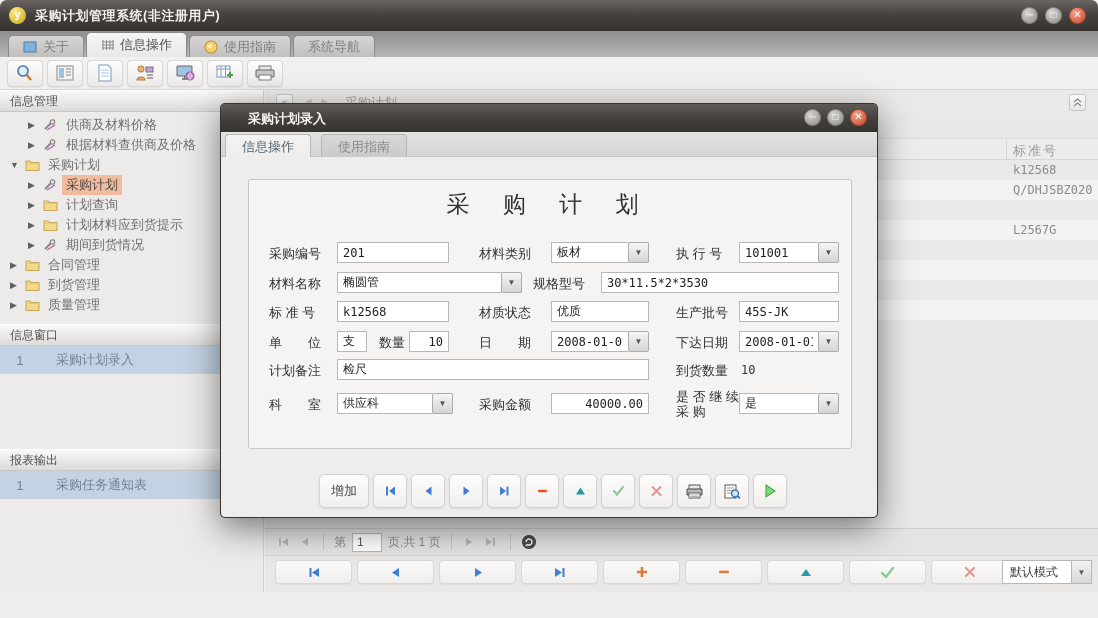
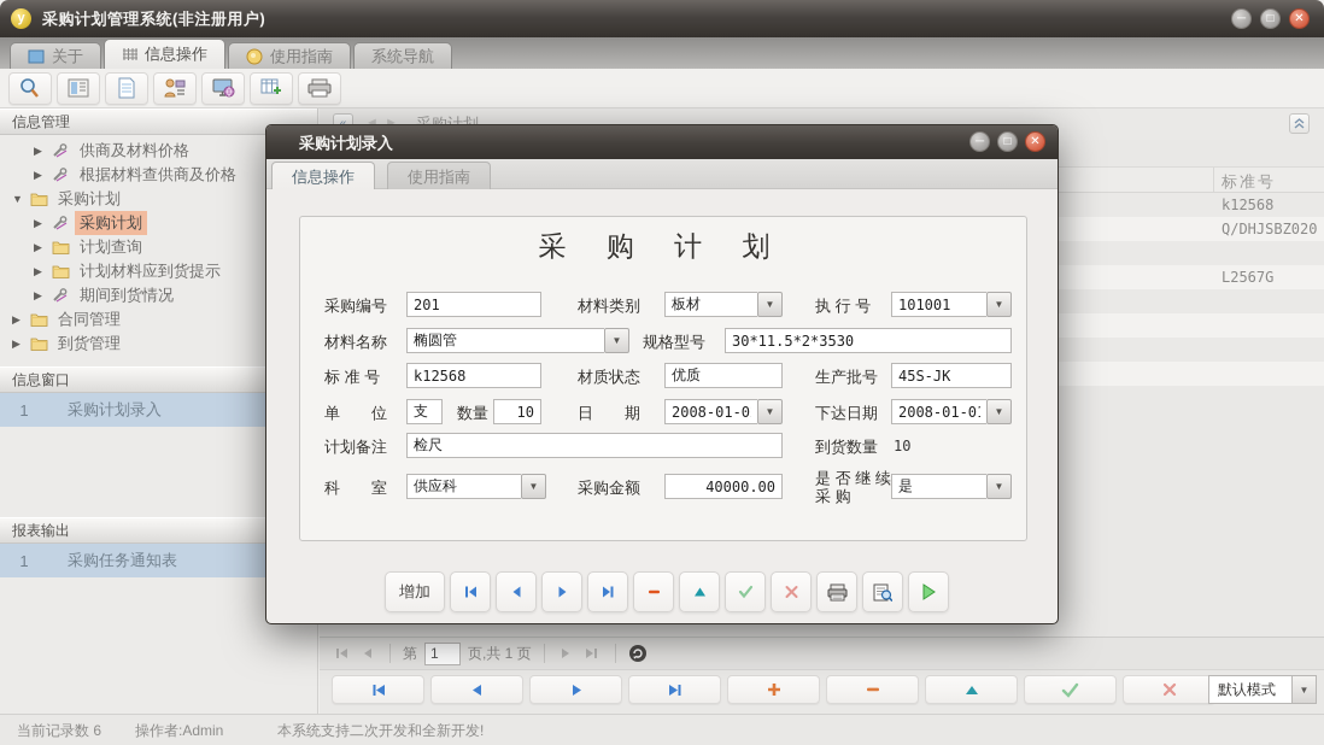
  y
  采购计划管理系统(非注册用户)
  ─
  □
  ✕
  关于
  信息操作
  使用指南
  系统导航
  信息管理
  供商及材料价格
  根据材料查供商及价格
  采购计划
  采购计划
  计划查询
  计划材料应到货提示
  期间到货情况
  合同管理
  到货管理
- 质量管理
  信息窗口
  1
  采购计划录入
  报表输出
  1
  采购任务通知表
  ◄
  ►
  标准号
  k12568
  Q/DHJSBZ020
  L2567G
  第
  1
  页,共 1 页
  默认模式
  ▼
+ 当前记录数 6
+ 操作者:Admin
+ 本系统支持二次开发和全新开发!
  采购计划录入
  ─
  □
  ✕
  信息操作
  使用指南
  采 购 计 划
  采购编号
  201
  材料类别
  板材
  ▼
  执 行 号
  101001
  ▼
  材料名称
  椭圆管
  ▼
  规格型号
  30*11.5*2*3530
  标 准 号
  k12568
  材质状态
  优质
  生产批号
  45S-JK
  单 位
  支
  数量
  10
  日 期
  2008-01-0
  ▼
  下达日期
  2008-01-0
  ▼
  计划备注
  检尺
  到货数量
  10
  科 室
  供应科
  ▼
  采购金额
  40000.00
  是 否 继 续 采 购
  是
  ▼
  增加
